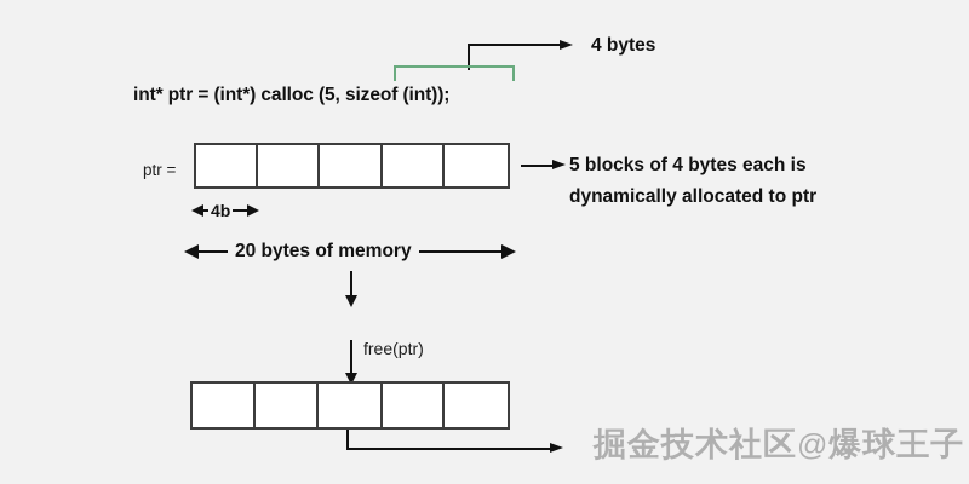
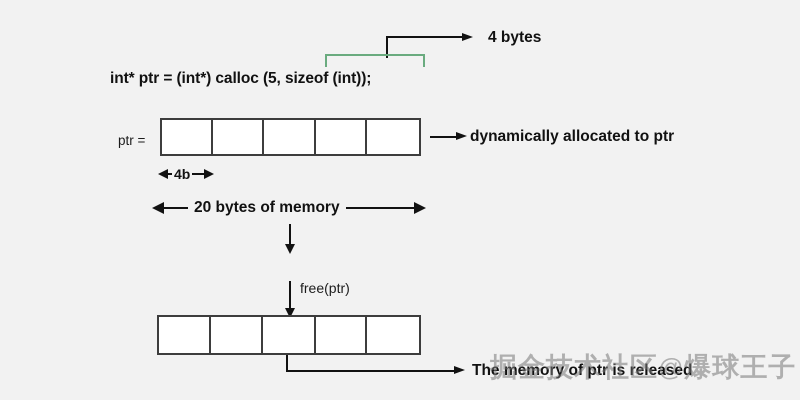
  4 bytes
  int* ptr = (int*) calloc (5, sizeof (int));
  ptr =
- 5 blocks of 4 bytes each is
  dynamically allocated to ptr
  4b
  20 bytes of memory
  free(ptr)
+ The memory of ptr is released
  掘金技术社区@爆球王子
